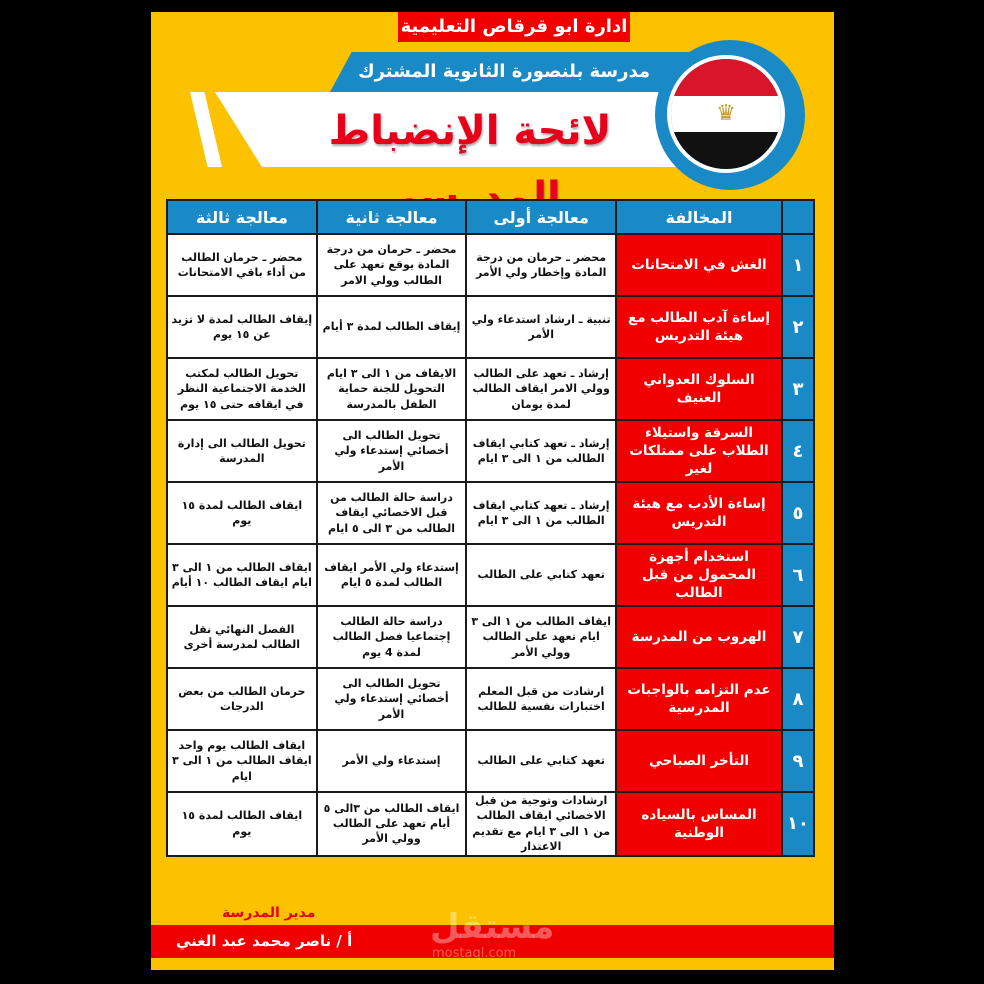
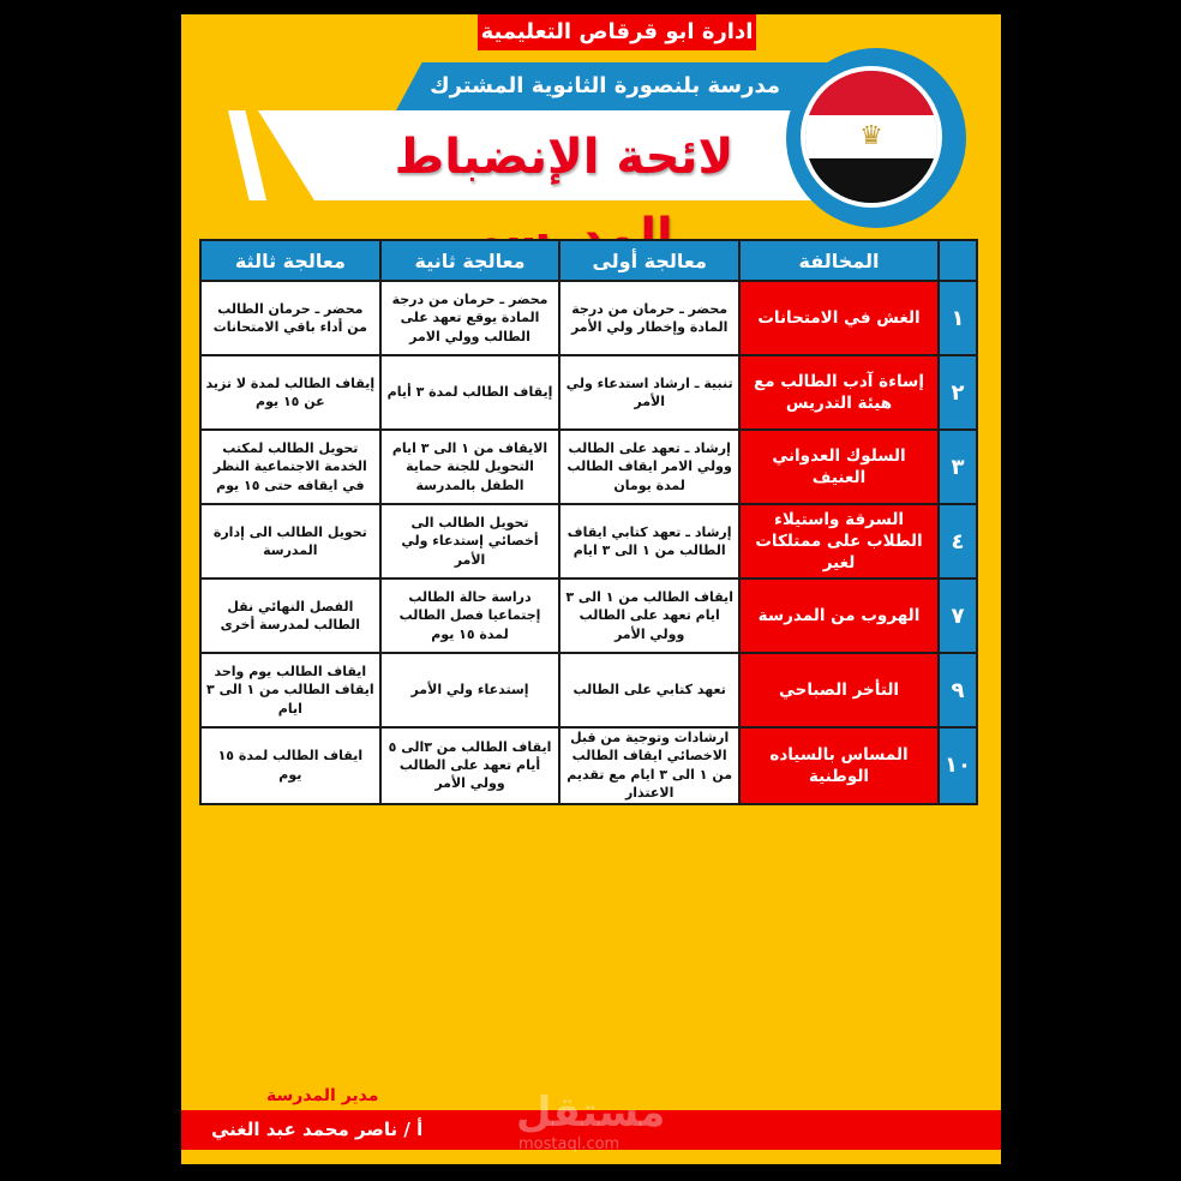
  ادارة ابو قرقاص التعليمية
  مدرسة بلنصورة الثانوية المشترك
  لائحة الإنضباط المدرسي
  ♛
  	المخالفة	معالجة أولى	معالجة ثانية	معالجة ثالثة
  ١	الغش في الامتحانات	محضر ـ حرمان من درجة المادة وإخطار ولي الأمر	محضر ـ حرمان من درجة المادة يوقع تعهد على الطالب وولي الامر	محضر ـ حرمان الطالب من أداء باقي الامتحانات
  ٢	إساءة آدب الطالب مع هيئة التدريس	تنبية ـ ارشاد استدعاء ولي الأمر	إيقاف الطالب لمدة ٣ أيام	إيقاف الطالب لمدة لا تزيد عن ١٥ يوم
  ٣	السلوك العدواني العنيف	إرشاد ـ تعهد على الطالب وولي الامر ايقاف الطالب لمدة يومان	الايقاف من ١ الى ٣ ايام التحويل للجنة حماية الطفل بالمدرسة	تحويل الطالب لمكتب الخدمة الاجتماعية النظر في ايقافه حتى ١٥ يوم
  ٤	السرقة واستيلاء الطلاب على ممتلكات لغير	إرشاد ـ تعهد كتابي ايقاف الطالب من ١ الى ٣ ايام	تحويل الطالب الى أخصائي إستدعاء ولي الأمر	تحويل الطالب الى إدارة المدرسة
- ٥	إساءة الأدب مع هيئة التدريس	إرشاد ـ تعهد كتابي ايقاف الطالب من ١ الى ٣ ايام	دراسة حالة الطالب من قبل الاخصائي ايقاف الطالب من ٣ الى ٥ ايام	ايقاف الطالب لمدة ١٥ يوم
- ٦	استخدام أجهزة المحمول من قبل الطالب	تعهد كتابي على الطالب	إستدعاء ولي الأمر ايقاف الطالب لمدة ٥ ايام	ايقاف الطالب من ١ الى ٣ ايام ايقاف الطالب ١٠ أيام
- ٧	الهروب من المدرسة	ايقاف الطالب من ١ الى ٣ ايام تعهد على الطالب وولي الأمر	دراسة حالة الطالب إجتماعيا فصل الطالب لمدة 4 يوم	الفصل النهائي نقل الطالب لمدرسة أخرى
+ ٧	الهروب من المدرسة	ايقاف الطالب من ١ الى ٣ ايام تعهد على الطالب وولي الأمر	دراسة حالة الطالب إجتماعيا فصل الطالب لمدة ١٥ يوم	الفصل النهائي نقل الطالب لمدرسة أخرى
- ٨	عدم التزامه بالواجبات المدرسية	ارشادت من قبل المعلم اختبارات نفسية للطالب	تحويل الطالب الى أخصائي إستدعاء ولي الأمر	حرمان الطالب من بعض الدرجات
  ٩	التأخر الصباحي	تعهد كتابي على الطالب	إستدعاء ولي الأمر	ايقاف الطالب يوم واحد ايقاف الطالب من ١ الى ٣ ايام
  ١٠	المساس بالسياده الوطنية	ارشادات وتوجية من قبل الاخصائي ايقاف الطالب من ١ الى ٣ ايام مع تقديم الاعتذار	ايقاف الطالب من ٣الى ٥ أيام تعهد على الطالب وولي الأمر	ايقاف الطالب لمدة ١٥ يوم
  مدير المدرسة
  أ / ناصر محمد عبد الغني
  مستقل
  mostaql.com
